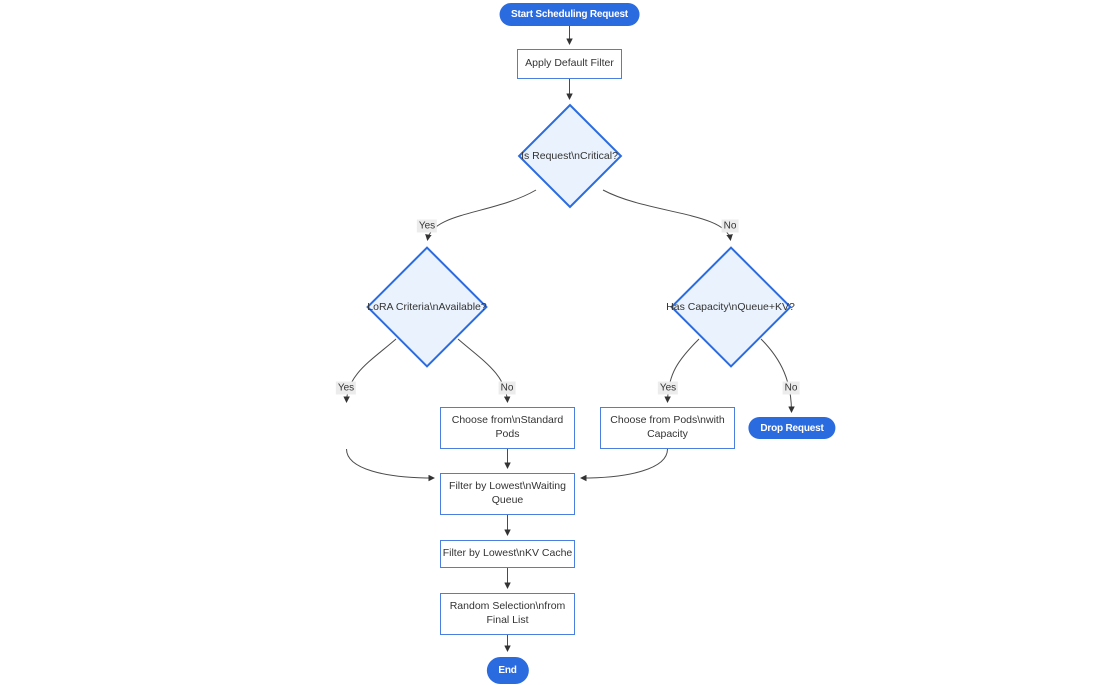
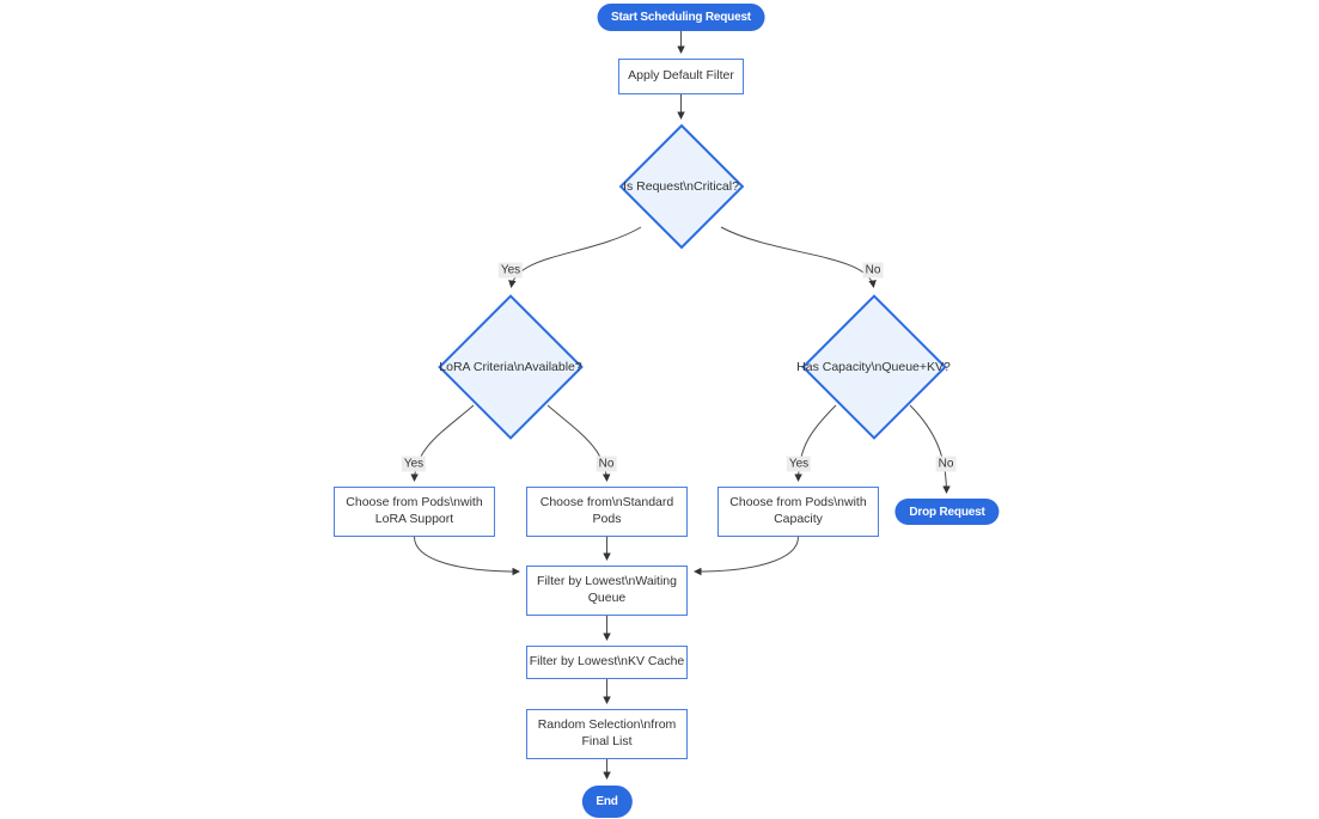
  Start Scheduling Request
  Apply Default Filter
  Is Request\nCritical?
  LoRA Criteria\nAvailable?
  Has Capacity\nQueue+KV?
+ Choose from Pods\nwith LoRA Support
  Choose from\nStandard Pods
  Choose from Pods\nwith Capacity
  Drop Request
  Filter by Lowest\nWaiting Queue
  Filter by Lowest\nKV Cache
  Random Selection\nfrom Final List
  End
  Yes
  No
  Yes
  No
  Yes
  No
